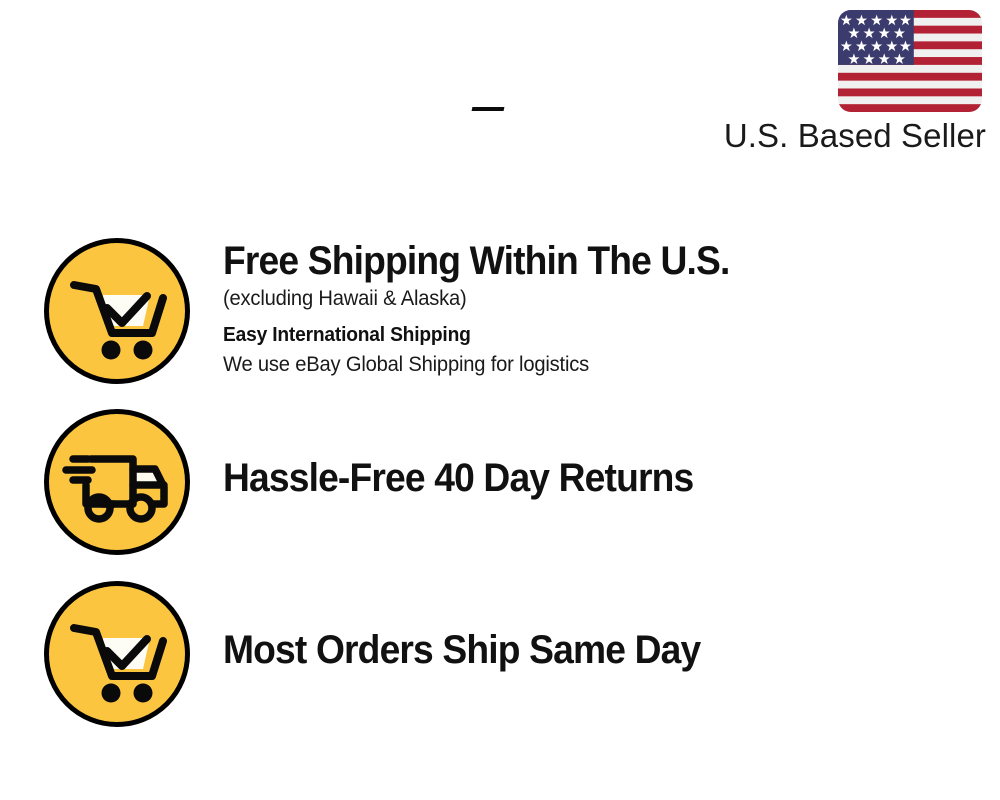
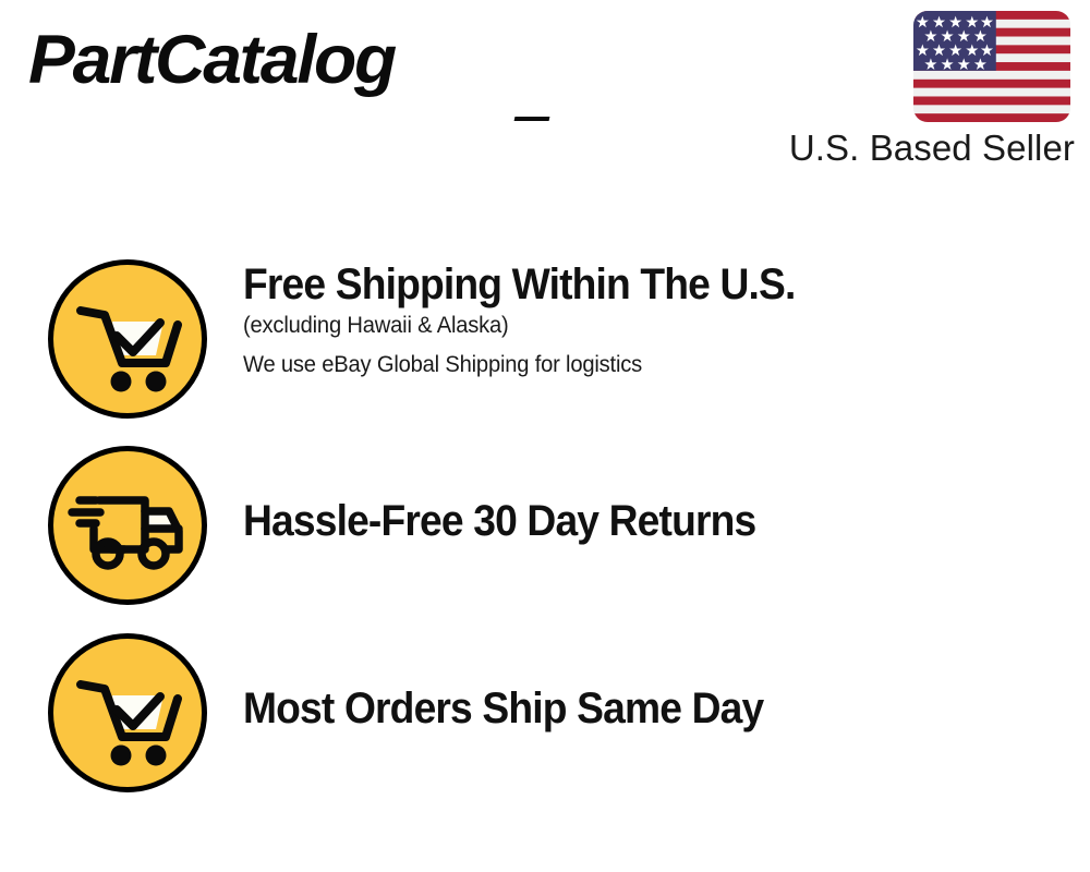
+ PartCatalog
  U.S. Based Seller
  Free Shipping Within The U.S.
  (excluding Hawaii & Alaska)
- Easy International Shipping
  We use eBay Global Shipping for logistics
- Hassle-Free 40 Day Returns
+ Hassle-Free 30 Day Returns
  Most Orders Ship Same Day
